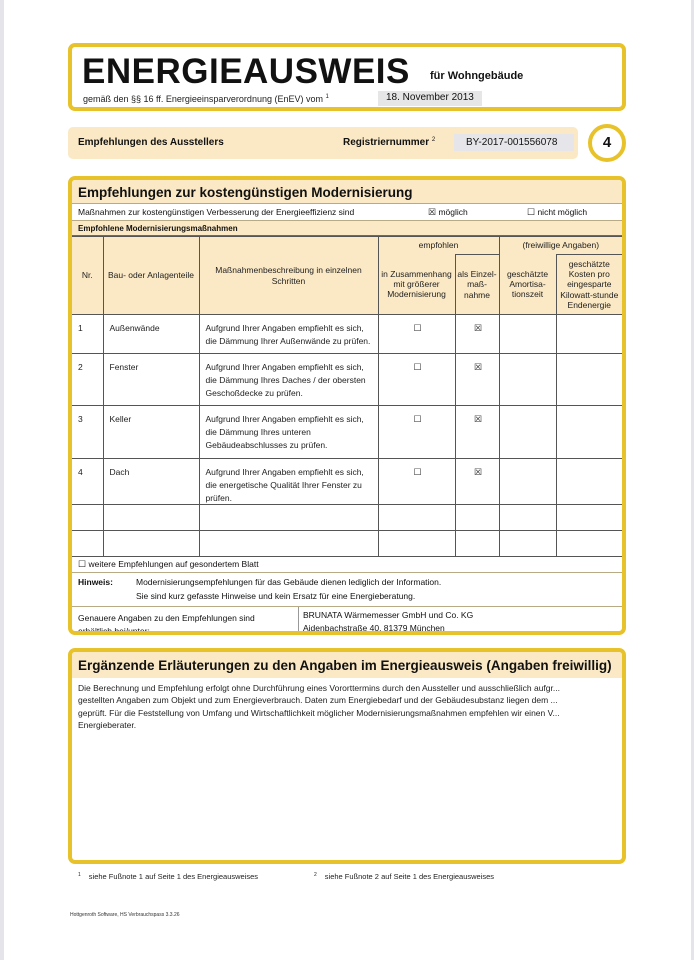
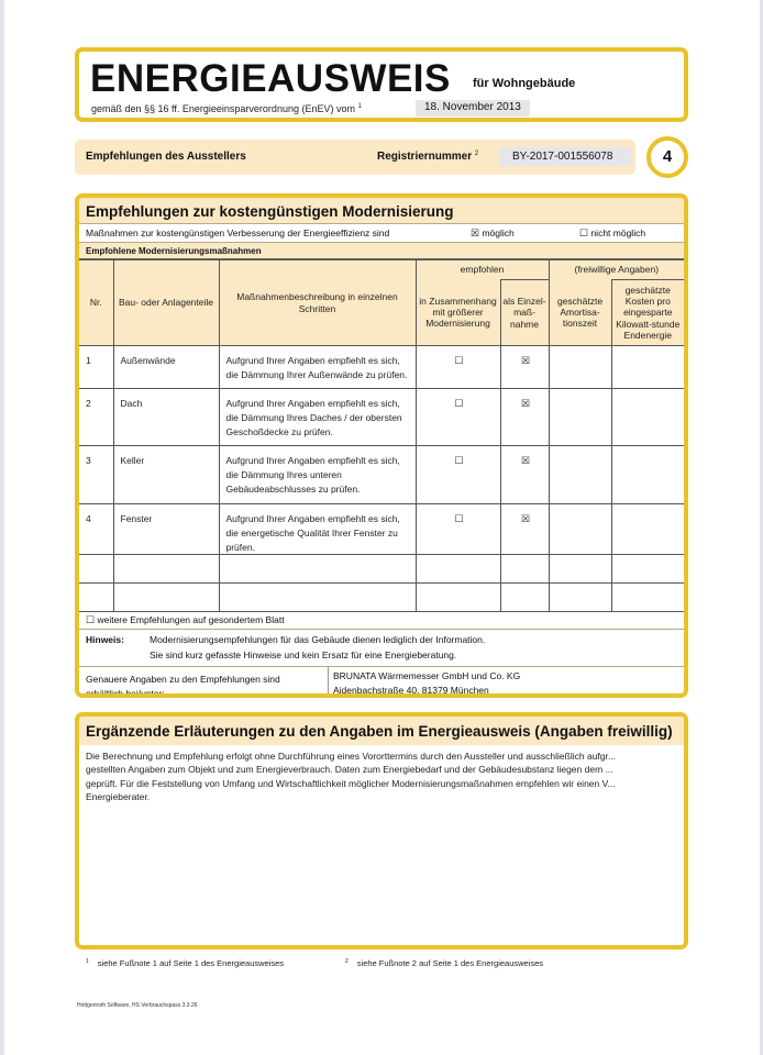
  ENERGIEAUSWEIS
  für Wohngebäude
  gemäß den §§ 16 ff. Energieeinsparverordnung (EnEV) vom
  18. November 2013
  Empfehlungen des Ausstellers
  Registriernummer
  BY-2017-001556078
  4
  Empfehlungen zur kostengünstigen Modernisierung
  Maßnahmen zur kostengünstigen Verbesserung der Energieeffizienz sind
  ☒ möglich
  ☐ nicht möglich
  Empfohlene Modernisierungsmaßnahmen
  Nr.	Bau- oder Anlagenteile	Maßnahmenbeschreibung in einzelnen Schritten	empfohlen	(freiwillige Angaben)
  in Zusammenhang mit größerer Modernisierung	als Einzel-maß-nahme	geschätzte Amortisa-tionszeit	geschätzte Kosten pro eingesparte Kilowatt-stunde Endenergie
  1	Außenwände	Aufgrund Ihrer Angaben empfiehlt es sich, die Dämmung Ihrer Außenwände zu prüfen.	☐	☒
- 2	Fenster	Aufgrund Ihrer Angaben empfiehlt es sich, die Dämmung Ihres Daches / der obersten Geschoßdecke zu prüfen.	☐	☒
+ 2	Dach	Aufgrund Ihrer Angaben empfiehlt es sich, die Dämmung Ihres Daches / der obersten Geschoßdecke zu prüfen.	☐	☒
  3	Keller	Aufgrund Ihrer Angaben empfiehlt es sich, die Dämmung Ihres unteren Gebäudeabschlusses zu prüfen.	☐	☒
- 4	Dach	Aufgrund Ihrer Angaben empfiehlt es sich, die energetische Qualität Ihrer Fenster zu prüfen.	☐	☒
+ 4	Fenster	Aufgrund Ihrer Angaben empfiehlt es sich, die energetische Qualität Ihrer Fenster zu prüfen.	☐	☒
  ☐ weitere Empfehlungen auf gesondertem Blatt
  Hinweis:
  Modernisierungsempfehlungen für das Gebäude dienen lediglich der Information.
  Sie sind kurz gefasste Hinweise und kein Ersatz für eine Energieberatung.
  Genauere Angaben zu den Empfehlungen sind erhältlich bei/unter:
  BRUNATA Wärmemesser GmbH und Co. KG
  Aidenbachstraße 40, 81379 München
  Ergänzende Erläuterungen zu den Angaben im Energieausweis (Angaben freiwillig)
  Die Berechnung und Empfehlung erfolgt ohne Durchführung eines Vororttermins durch den Aussteller und ausschließlich aufgr...
  gestellten Angaben zum Objekt und zum Energieverbrauch. Daten zum Energiebedarf und der Gebäudesubstanz liegen dem ...
  geprüft. Für die Feststellung von Umfang und Wirtschaftlichkeit möglicher Modernisierungsmaßnahmen empfehlen wir einen V...
  Energieberater.
  siehe Fußnote 1 auf Seite 1 des Energieausweises
  siehe Fußnote 2 auf Seite 1 des Energieausweises
